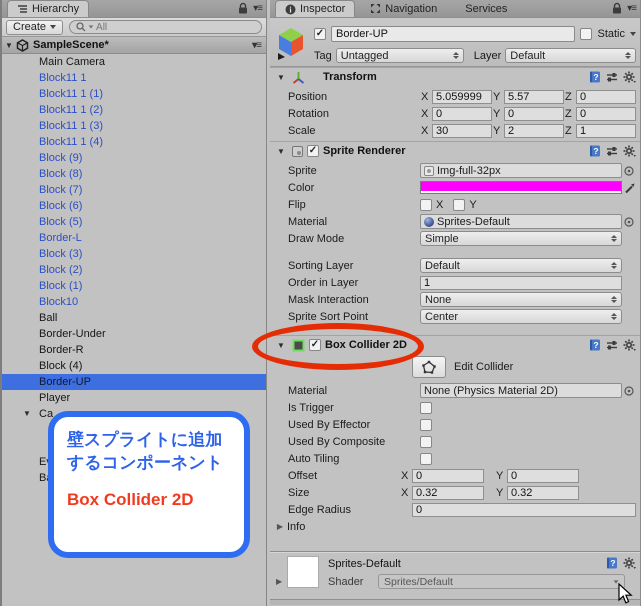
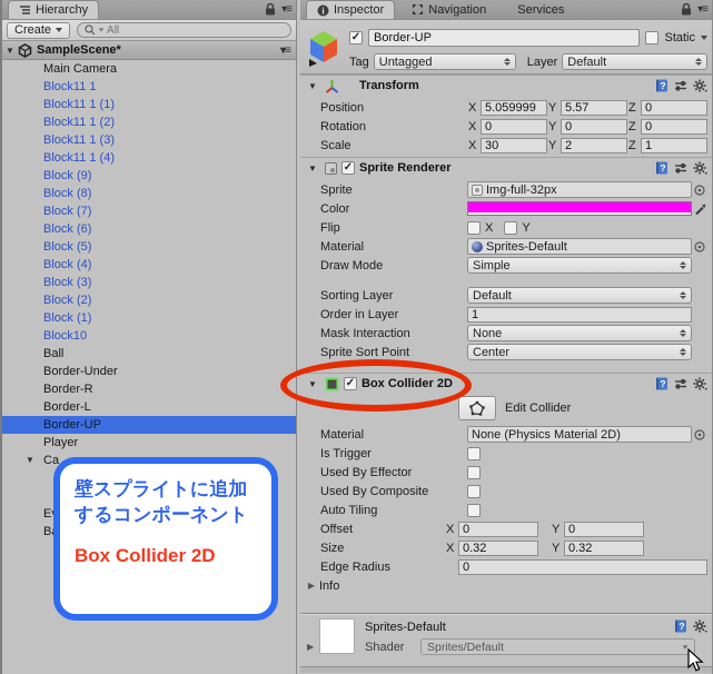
  Hierarchy
  ▾≡
  Create
  All
  ▼
  SampleScene*
  ▾≡
  Main Camera
  Block11 1
  Block11 1 (1)
  Block11 1 (2)
  Block11 1 (3)
  Block11 1 (4)
  Block (9)
  Block (8)
  Block (7)
  Block (6)
  Block (5)
- Border-L
+ Block (4)
  Block (3)
  Block (2)
  Block (1)
  Block10
  Ball
  Border-Under
  Border-R
- Block (4)
+ Border-L
  Border-UP
  Player
  ▼
  Ca
  i
  Inspector
  Navigation
  Services
  ▾≡
  Border-UP
  Static
  Tag
  Untagged
  Layer
  Default
  ▼
  Transform
  ?
  Position
  X
  5.059999
  Y
  5.57
  Z
  0
  Rotation
  X
  0
  Y
  0
  Z
  0
  Scale
  X
  30
  Y
  2
  Z
  1
  ▼
  Sprite Renderer
  ?
  Sprite
  Img-full-32px
  Color
  Flip
  X
  Y
  Material
  Sprites-Default
  Draw Mode
  Simple
  Sorting Layer
  Default
  Order in Layer
  1
  Mask Interaction
  None
  Sprite Sort Point
  Center
  ▼
  Box Collider 2D
  ?
  Edit Collider
  Material
  None (Physics Material 2D)
  Is Trigger
  Used By Effector
  Used By Composite
  Auto Tiling
  Offset
  X
  0
  Y
  0
  Size
  X
  0.32
  Y
  0.32
  Edge Radius
  0
  ▶
  Info
  ▶
  Sprites-Default
  Shader
  Sprites/Default
  ?
  壁スプライトに追加
  するコンポーネント
  Box Collider 2D
